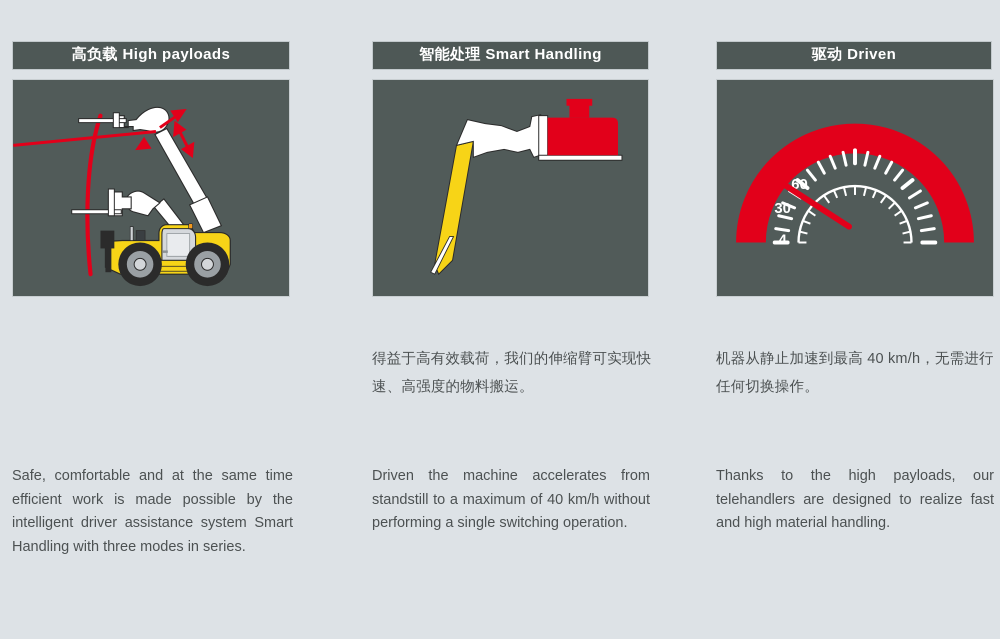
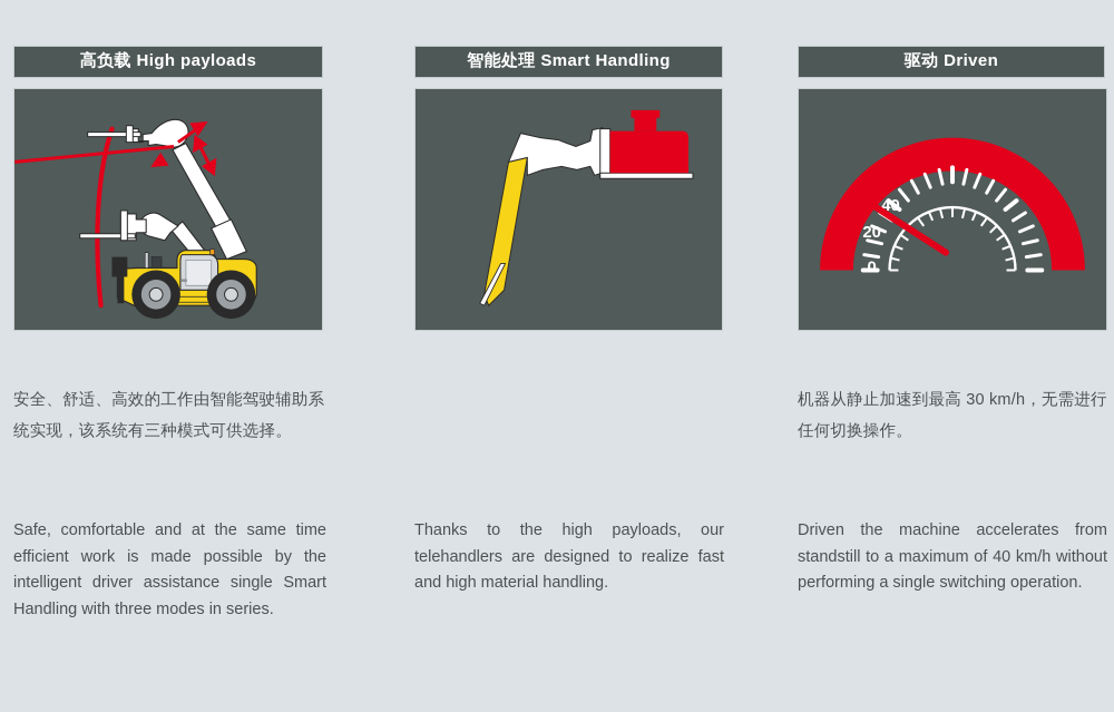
  高负载 High payloads
+ 安全、舒适、高效的工作由智能驾驶辅助系统实现，该系统有三种模式可供选择。
- Safe, comfortable and at the same time efficient work is made possible by the intelligent driver assistance system Smart Handling with three modes in series.
+ Safe, comfortable and at the same time efficient work is made possible by the intelligent driver assistance single Smart Handling with three modes in series.
  智能处理 Smart Handling
- 得益于高有效载荷，我们的伸缩臂可实现快速、高强度的物料搬运。
- Driven the machine accelerates from standstill to a maximum of 40 km/h without performing a single switching operation.
+ Thanks to the high payloads, our telehandlers are designed to realize fast and high material handling.
  驱动 Driven
- 4
+ 0
- 30
+ 20
- 60
+ 40
- 机器从静止加速到最高 40 km/h，无需进行任何切换操作。
+ 机器从静止加速到最高 30 km/h，无需进行任何切换操作。
- Thanks to the high payloads, our telehandlers are designed to realize fast and high material handling.
+ Driven the machine accelerates from standstill to a maximum of 40 km/h without performing a single switching operation.
